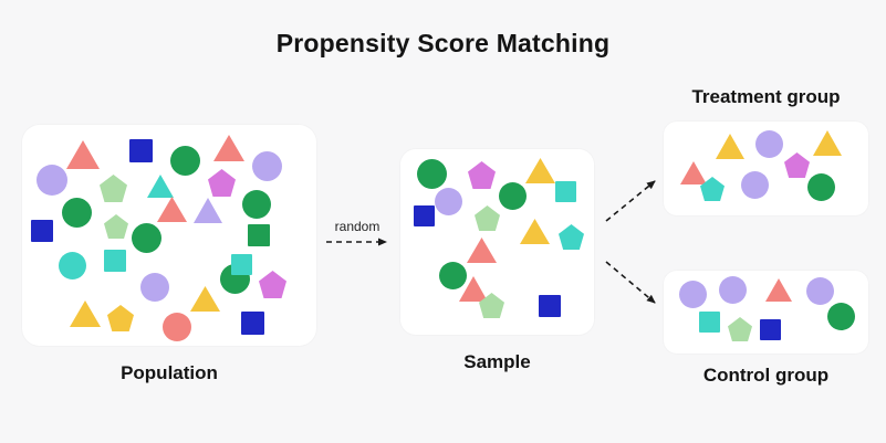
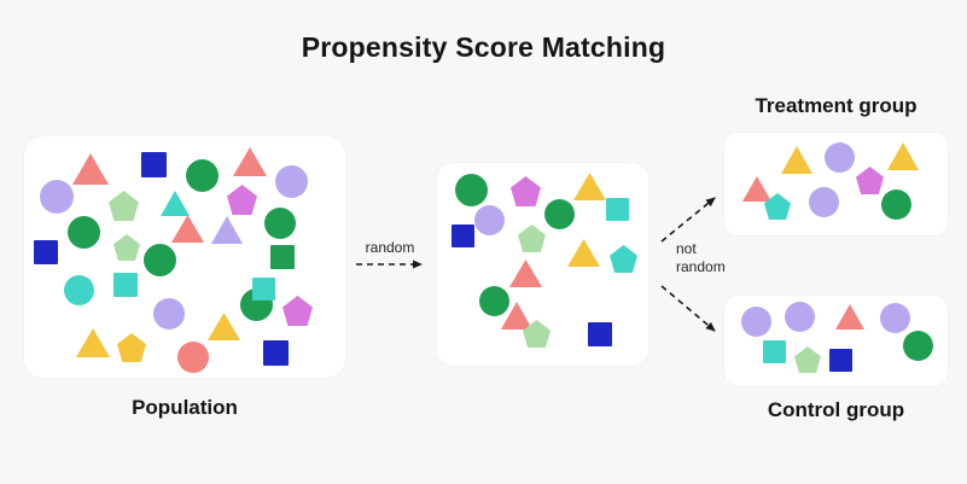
  Propensity Score Matching
  Population
- Sample
  Treatment group
  Control group
  random
+ not random
